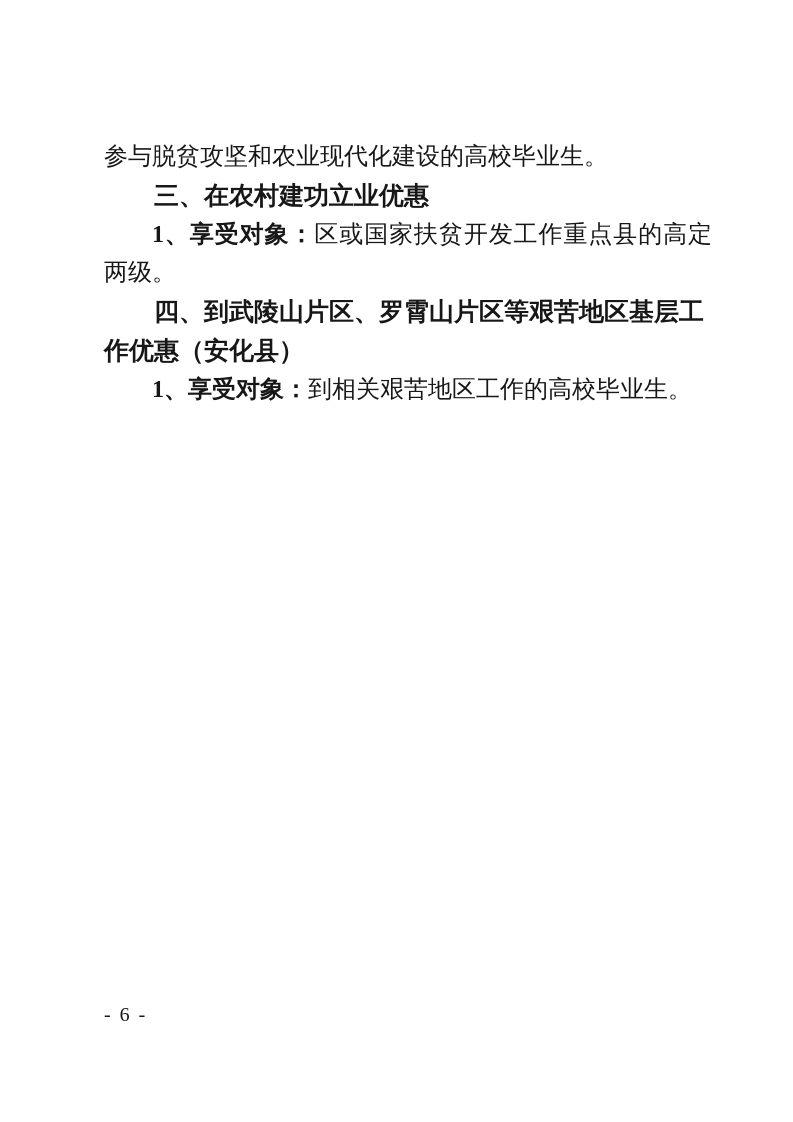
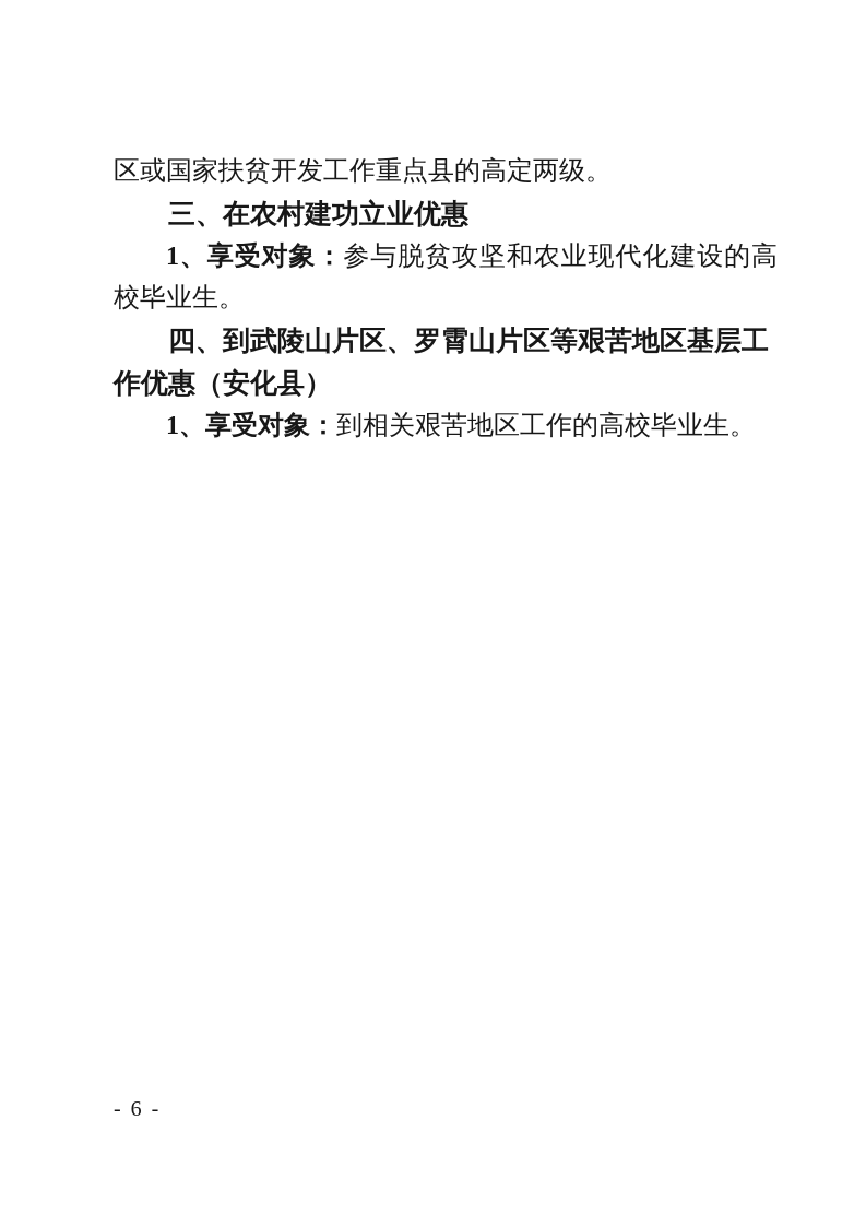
- 参与脱贫攻坚和农业现代化建设的高校毕业生。
+ 区或国家扶贫开发工作重点县的高定两级。
  三、在农村建功立业优惠
- 1、享受对象：区或国家扶贫开发工作重点县的高定两级。
+ 1、享受对象：参与脱贫攻坚和农业现代化建设的高校毕业生。
  四、到武陵山片区、罗霄山片区等艰苦地区基层工作优惠（安化县）
  1、享受对象：到相关艰苦地区工作的高校毕业生。
  - 6 -
